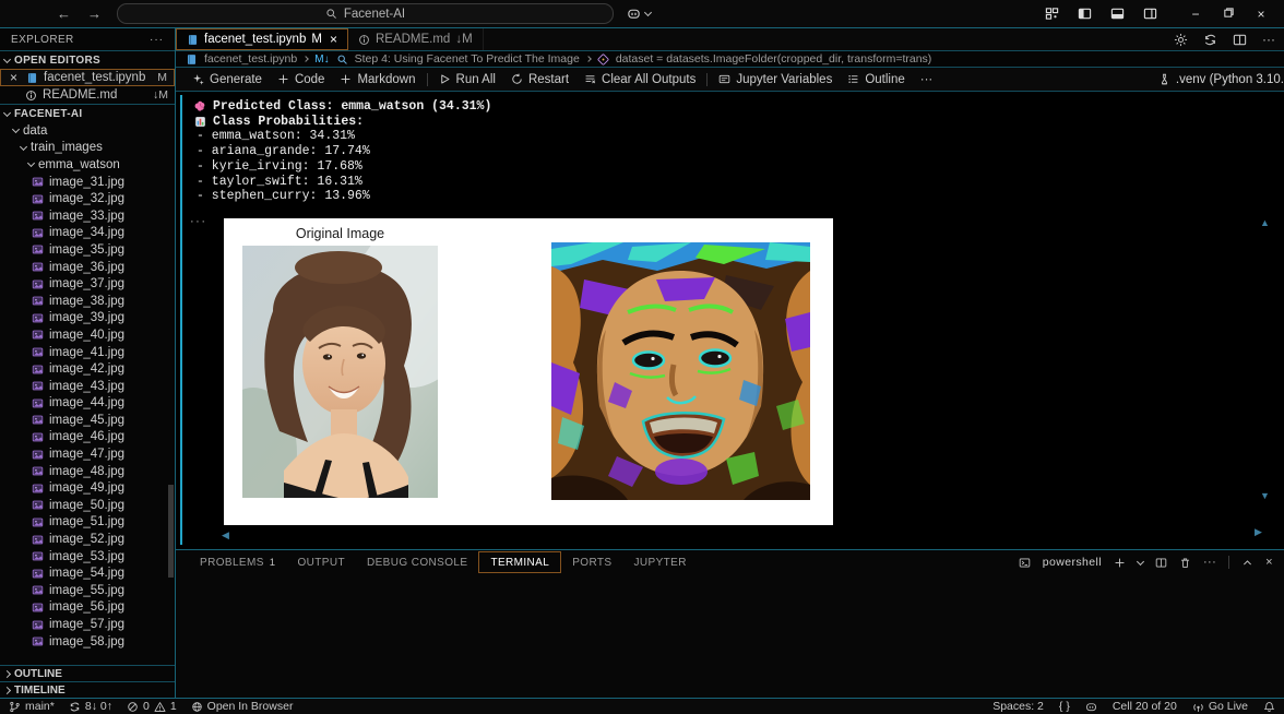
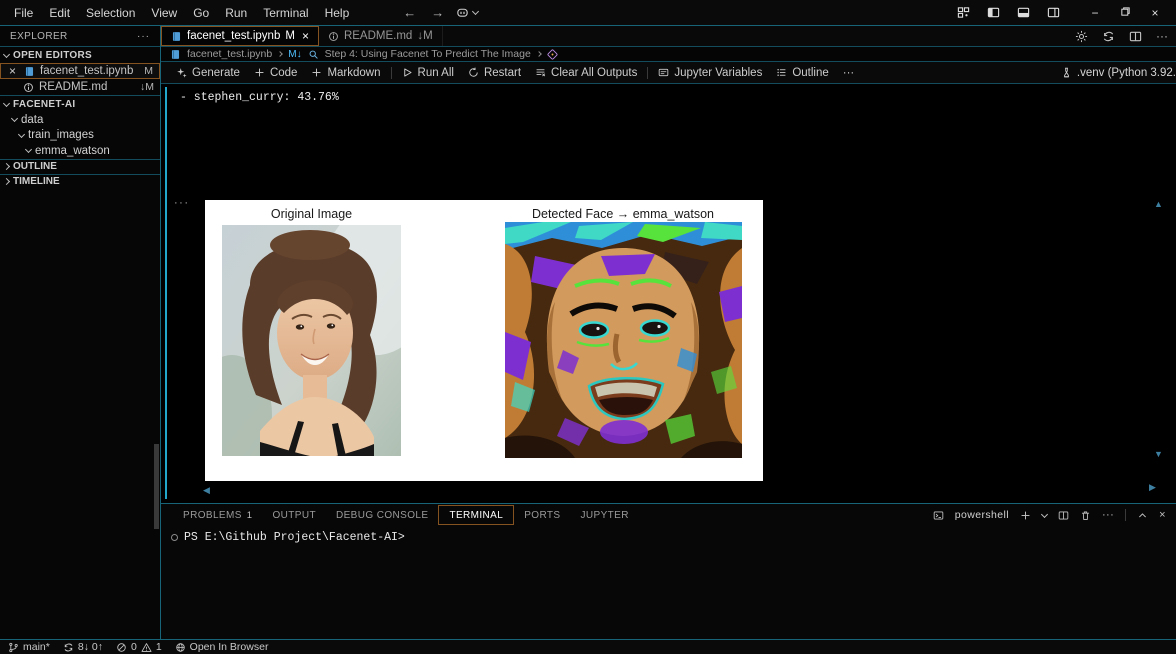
+ File
+ Edit
+ Selection
+ View
+ Go
+ Run
+ Terminal
+ Help
  ←
  →
- Facenet-AI
  −
  ×
  EXPLORER
  ···
  OPEN EDITORS
  ×
  facenet_test.ipynb
  M
  README.md
  ↓M
  FACENET-AI
  data
  train_images
  emma_watson
- image_31.jpg
- image_32.jpg
- image_33.jpg
- image_34.jpg
- image_35.jpg
- image_36.jpg
- image_37.jpg
- image_38.jpg
- image_39.jpg
- image_40.jpg
- image_41.jpg
- image_42.jpg
- image_43.jpg
- image_44.jpg
- image_45.jpg
- image_46.jpg
- image_47.jpg
- image_48.jpg
- image_49.jpg
- image_50.jpg
- image_51.jpg
- image_52.jpg
- image_53.jpg
- image_54.jpg
- image_55.jpg
- image_56.jpg
- image_57.jpg
- image_58.jpg
  OUTLINE
  TIMELINE
  facenet_test.ipynb
  M
  ×
  README.md
  ↓M
  ···
  facenet_test.ipynb
  M↓
  Step 4: Using Facenet To Predict The Image
- dataset = datasets.ImageFolder(cropped_dir, transform=trans)
  Generate
  Code
  Markdown
  Run All
  Restart
  Clear All Outputs
  Jupyter Variables
  Outline
  ···
- .venv (Python 3.10.
+ .venv (Python 3.92.
- Predicted Class: emma_watson (34.31%)
- Class Probabilities:
- - emma_watson: 34.31%
- - ariana_grande: 17.74%
- - kyrie_irving: 17.68%
- - taylor_swift: 16.31%
- - stephen_curry: 13.96%
+ - stephen_curry: 43.76%
  ···
  Original Image
+ Detected Face → emma_watson
  ▲
  ▼
  ▶
  ◀
  PROBLEMS
  1
  OUTPUT
  DEBUG CONSOLE
  TERMINAL
  PORTS
  JUPYTER
  powershell
  ···
  ×
+ PS E:\Github Project\Facenet-AI>
  main*
  8↓ 0↑
  0
  1
  Open In Browser
- Spaces: 2
- { }
- Cell 20 of 20
- Go Live
